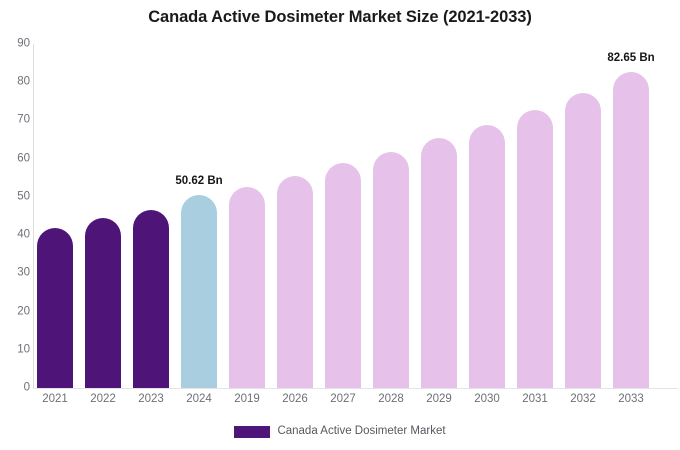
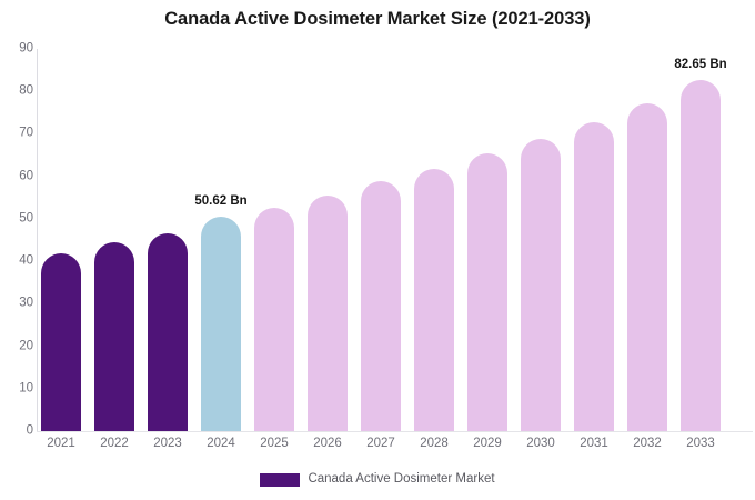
  Canada Active Dosimeter Market Size (2021-2033)
  90
  80
  70
  60
  50
  40
  30
  20
  10
  0
  Canada Active Dosimeter Market
  2021
  2022
  2023
  2024
- 2019
+ 2025
  2026
  2027
  2028
  2029
  2030
  2031
  2032
  2033
  50.62 Bn
  82.65 Bn
